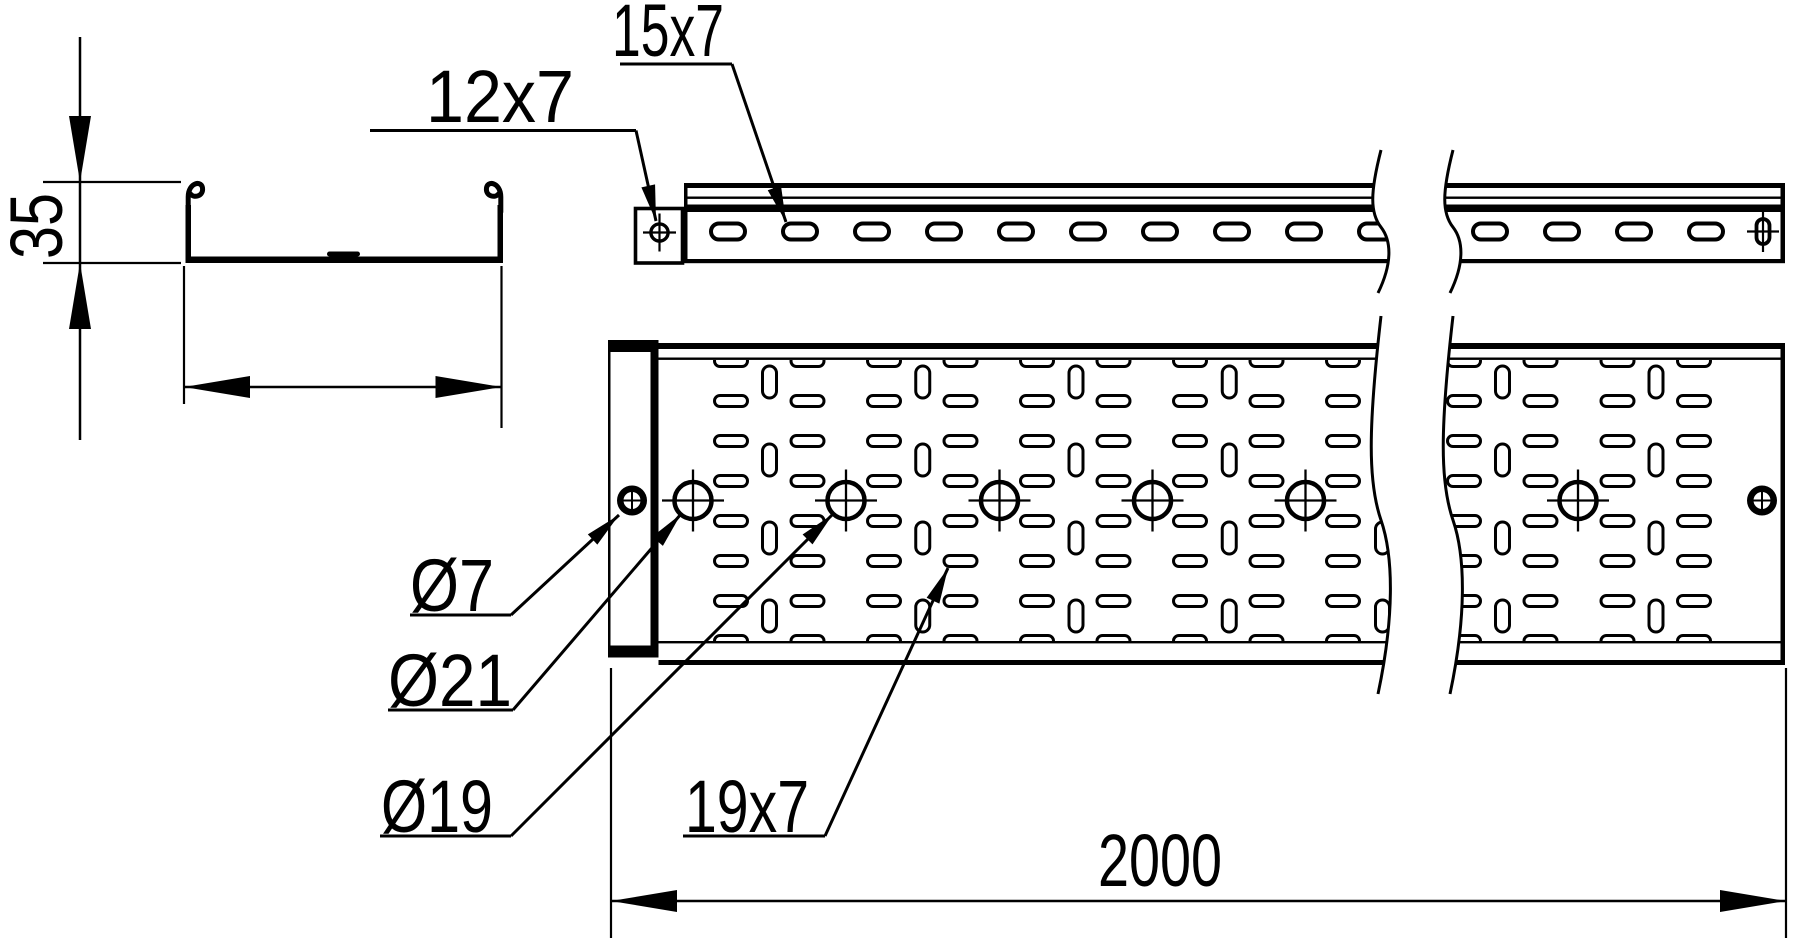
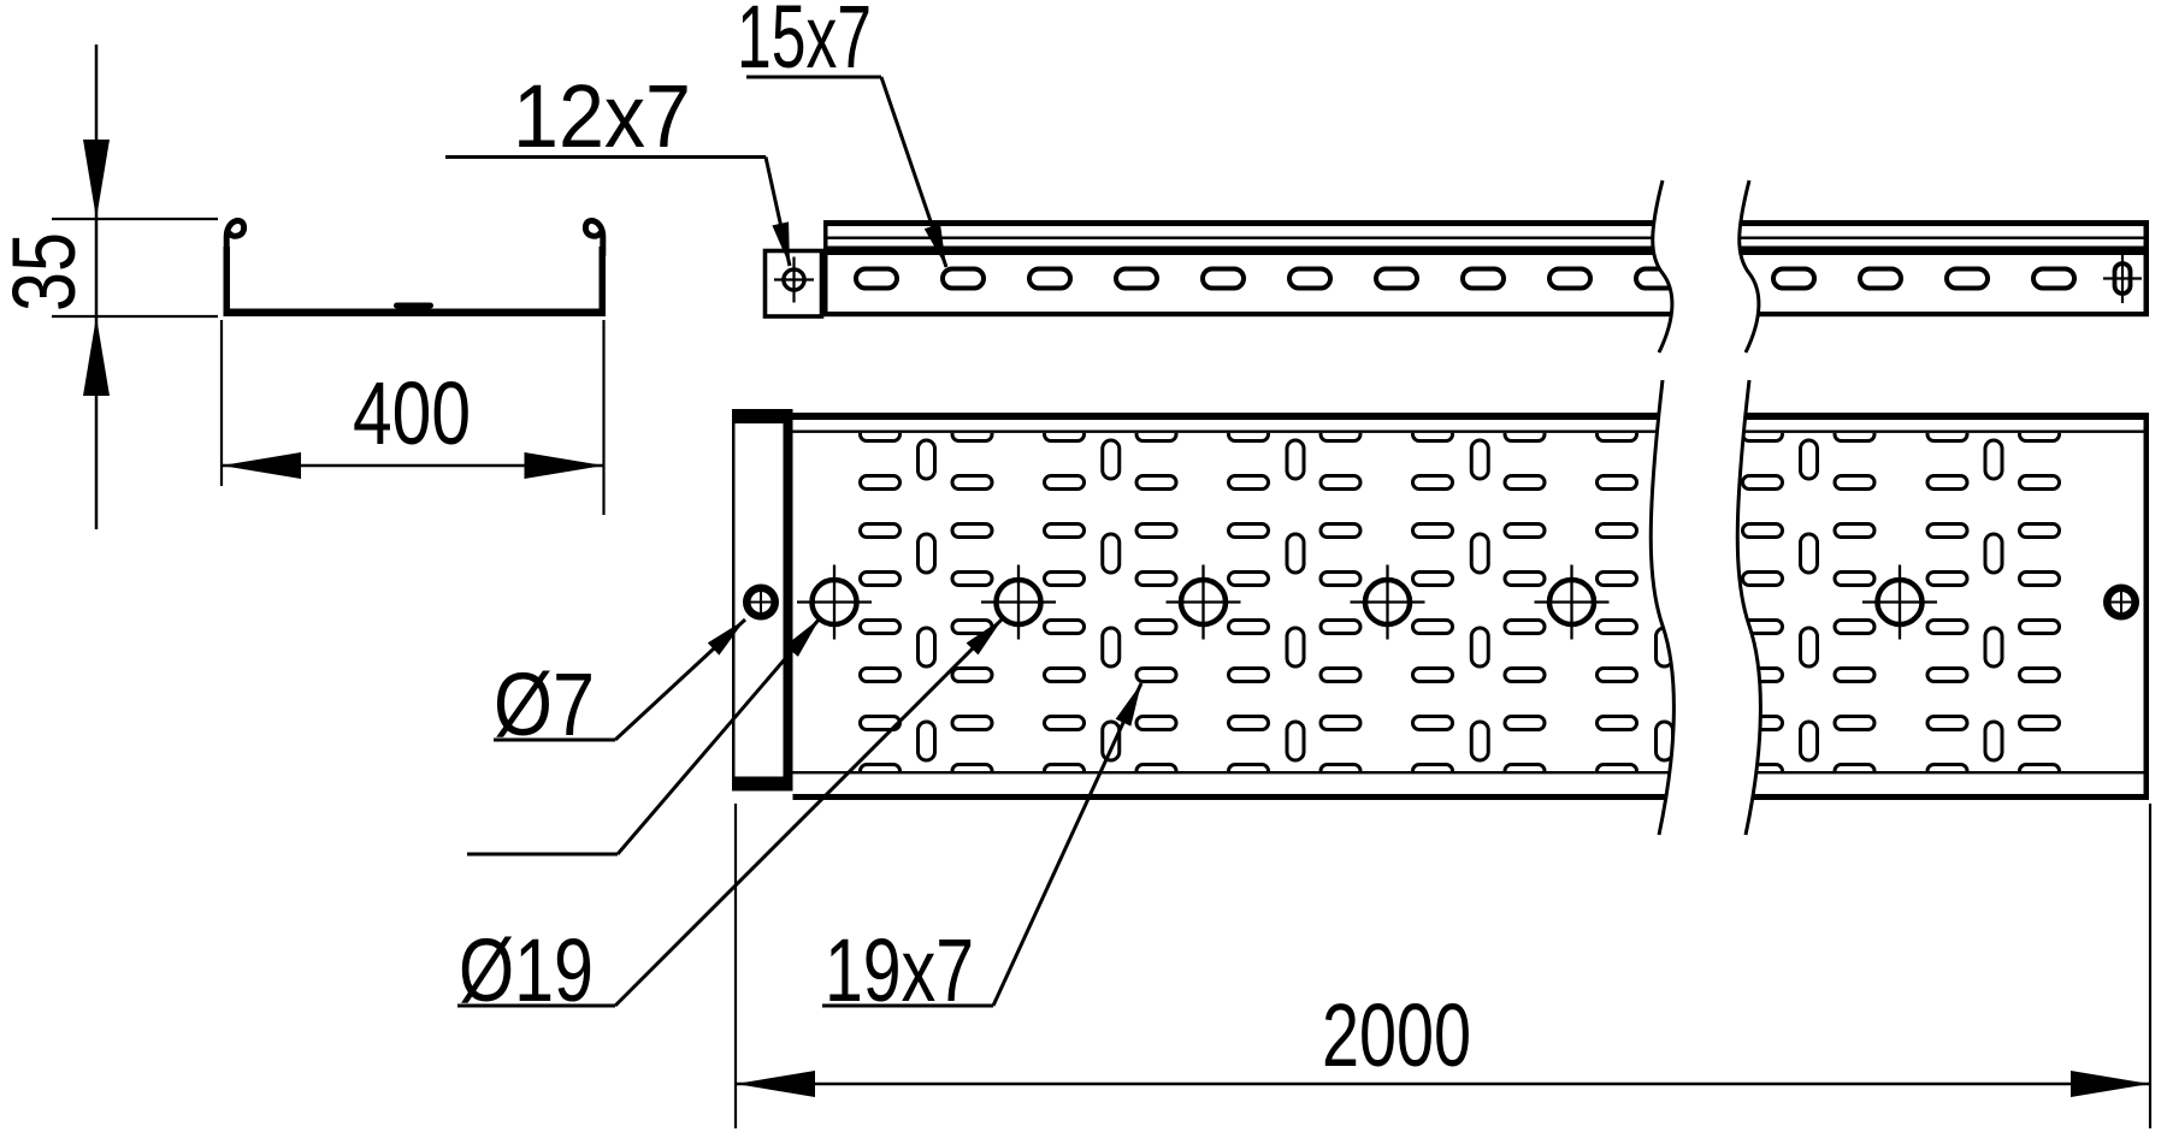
+ 400
  2000
  12x7
  15x7
  Ø7
- Ø21
  Ø19
  19x7
